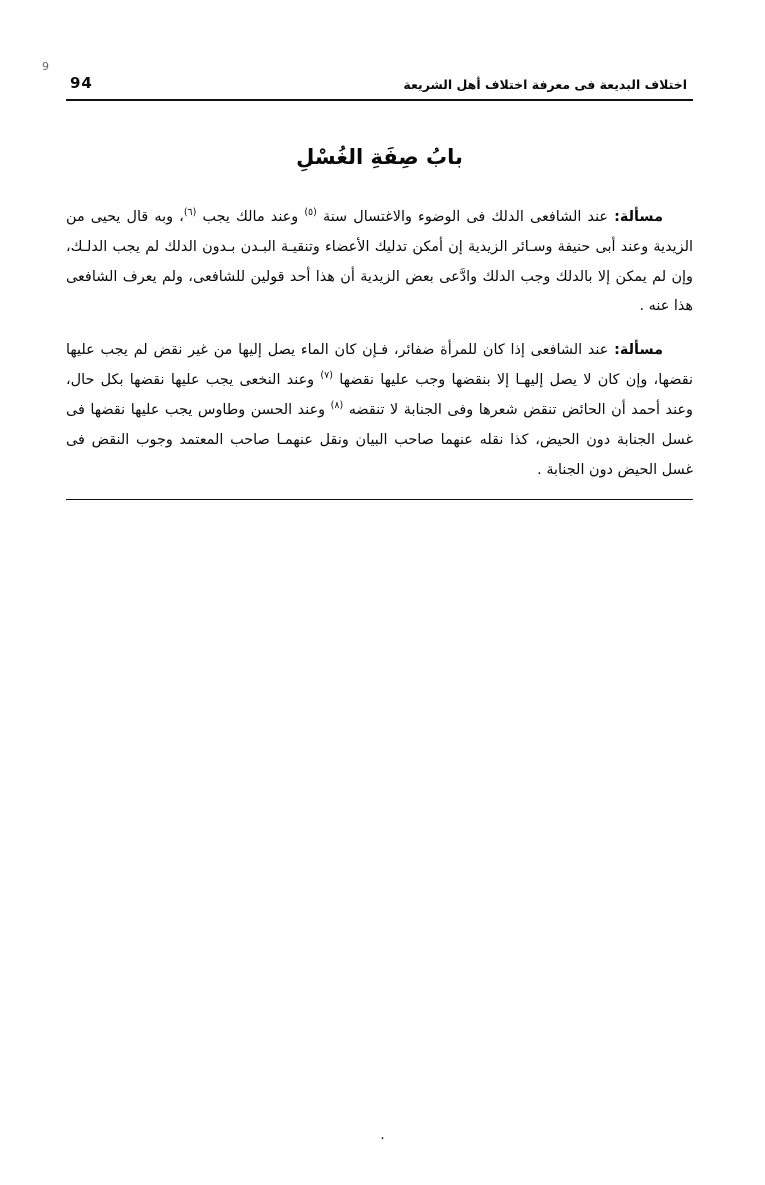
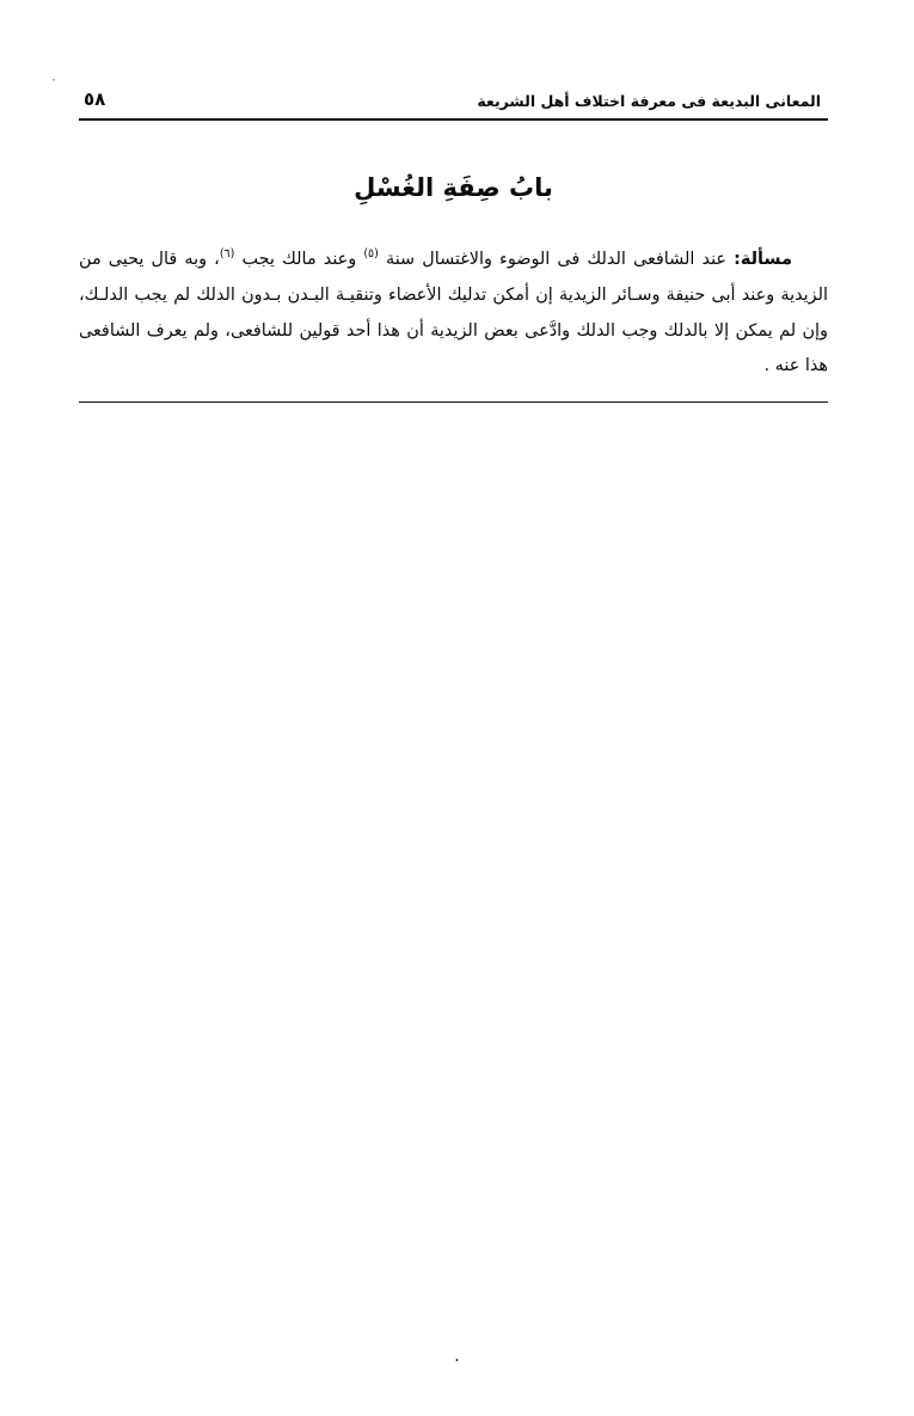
- 9
+ ٠
- اختلاف البديعة فى معرفة اختلاف أهل الشريعة
+ المعانى البديعة فى معرفة اختلاف أهل الشريعة
- 94
+ ٥٨
  بابُ صِفَةِ الغُسْلِ
  مسألة: عند الشافعى الدلك فى الوضوء والاغتسال سنة (٥) وعند مالك يجب (٦)، وبه قال يحيى من الزيدية وعند أبى حنيفة وسـائر الزيدية إن أمكن تدليك الأعضاء وتنقيـة البـدن بـدون الدلك لم يجب الدلـك، وإن لم يمكن إلا بالدلك وجب الدلك وادَّعى بعض الزيدية أن هذا أحد قولين للشافعى، ولم يعرف الشافعى هذا عنه .
- مسألة: عند الشافعى إذا كان للمرأة ضفائر، فـإن كان الماء يصل إليها من غير نقض لم يجب عليها نقضها، وإن كان لا يصل إليهـا إلا بنقضها وجب عليها نقضها (٧) وعند النخعى يجب عليها نقضها بكل حال، وعند أحمد أن الحائض تنقض شعرها وفى الجنابة لا تنقضه (٨) وعند الحسن وطاوس يجب عليها نقضها فى غسل الجنابة دون الحيض، كذا نقله عنهما صاحب البيان ونقل عنهمـا صاحب المعتمد وجوب النقض فى غسل الحيض دون الجنابة .
  .
